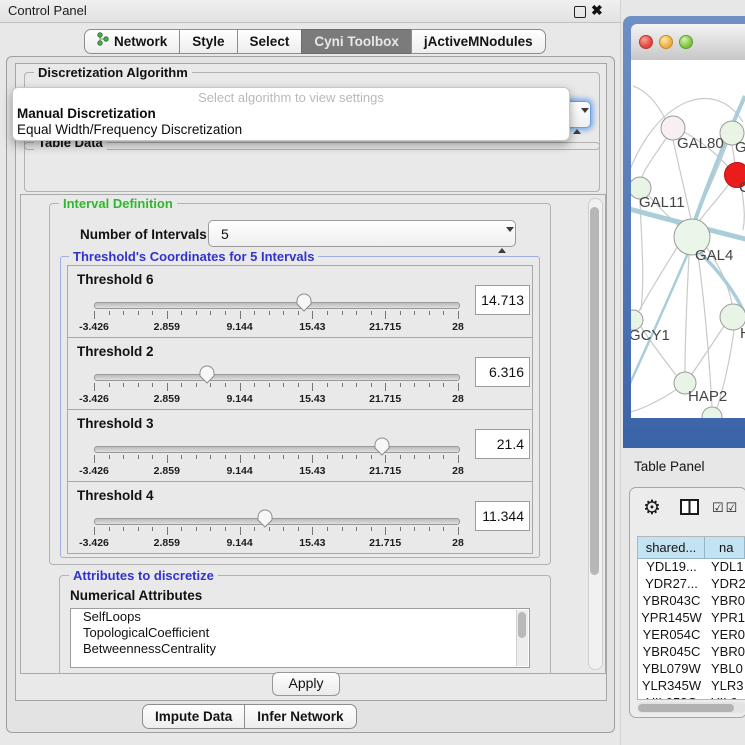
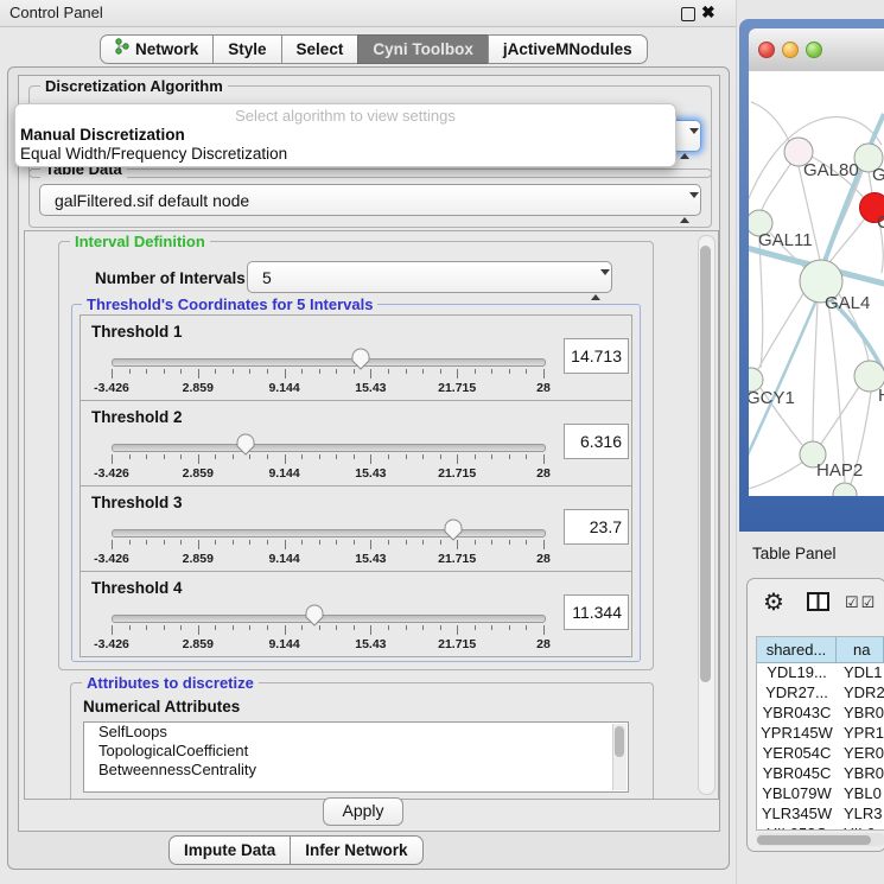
  Control Panel
  ✖
  Network
  Style
  Select
  Cyni Toolbox
  jActiveMNodules
  Discretization Algorithm
  Table Data
+ galFiltered.sif default node
  Interval Definition
  Number of Intervals
  5
  Threshold's Coordinates for 5 Intervals
- Threshold 6
+ Threshold 1
  -3.426
  2.859
  9.144
  15.43
  21.715
  28
  14.713
  Threshold 2
  -3.426
  2.859
  9.144
  15.43
  21.715
  28
  6.316
  Threshold 3
  -3.426
  2.859
  9.144
  15.43
  21.715
  28
- 21.4
+ 23.7
  Threshold 4
  -3.426
  2.859
  9.144
  15.43
  21.715
  28
  11.344
  Attributes to discretize
  Numerical Attributes
  SelfLoops
  TopologicalCoefficient
  BetweennessCentrality
  Apply
  Select algorithm to view settings
  Manual Discretization
  Equal Width/Frequency Discretization
  Impute Data
  Infer Network
  GAL80
  C
  GAL11
  GAL4
  GCY1
  HAP2
  Table Panel
  ⚙
  ☑☑
  shared...
  na
  YDL19...
  YDL1
  YDR27...
  YDR2
  YBR043C
  YBR0
  YPR145W
  YPR1
  YER054C
  YER0
  YBR045C
  YBR0
  YBL079W
  YBL0
  YLR345W
  YLR3
